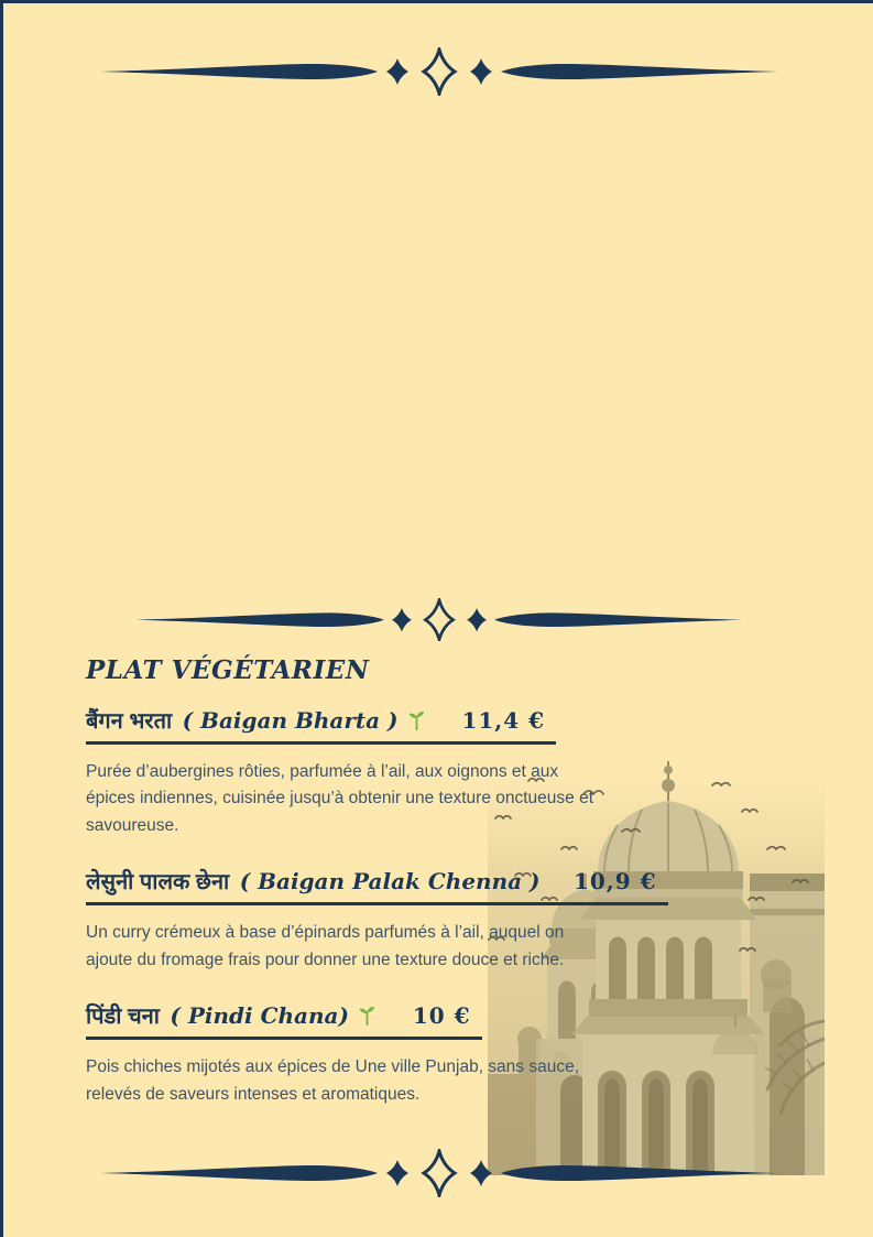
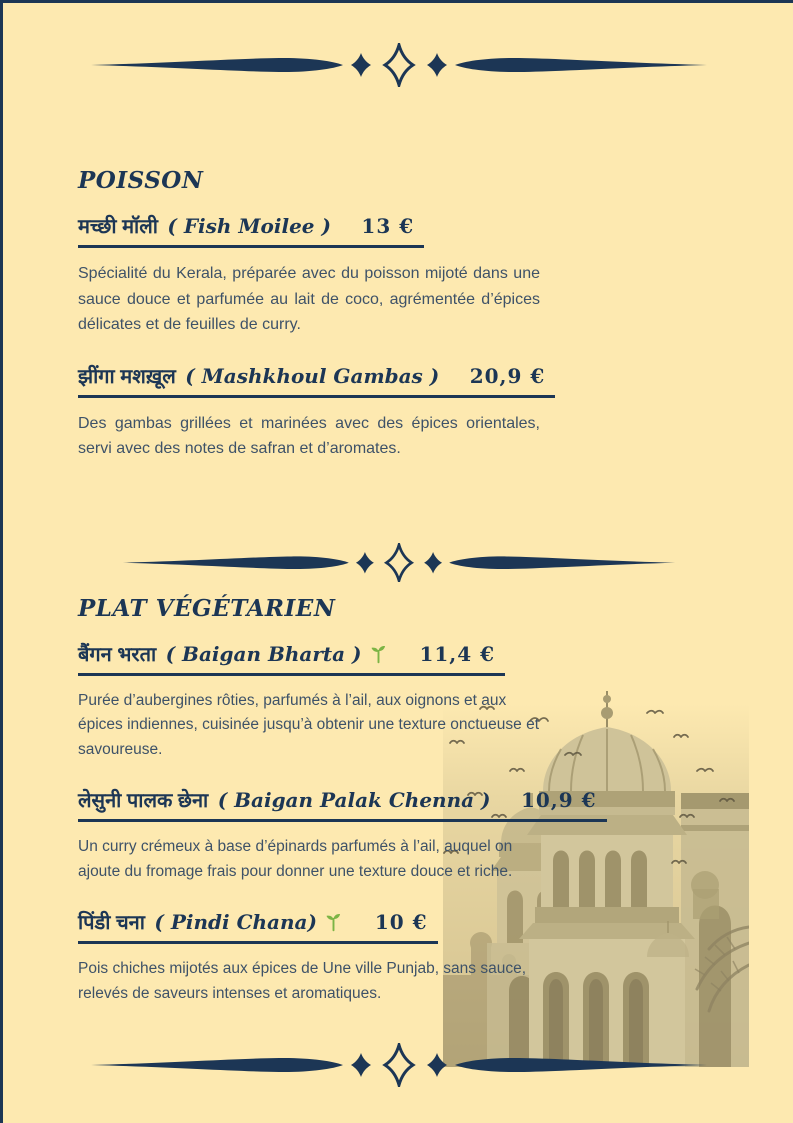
+ POISSON
+ मच्छी मॉली ( Fish Moilee ) 13 €
+ Spécialité du Kerala, préparée avec du poisson mijoté dans une sauce douce et parfumée au lait de coco, agrémentée d’épices délicates et de feuilles de curry.
+ झींगा मशख़ूल ( Mashkhoul Gambas ) 20,9 €
+ Des gambas grillées et marinées avec des épices orientales, servi avec des notes de safran et d’aromates.
  PLAT VÉGÉTARIEN
  बैंगन भरता ( Baigan Bharta ) 11,4 €
- Purée d’aubergines rôties, parfumée à l’ail, aux oignons et aux épices indiennes, cuisinée jusqu’à obtenir une texture onctueuse et savoureuse.
+ Purée d’aubergines rôties, parfumés à l’ail, aux oignons et aux épices indiennes, cuisinée jusqu’à obtenir une texture onctueuse et savoureuse.
  लेसुनी पालक छेना ( Baigan Palak Chenna ) 10,9 €
  Un curry crémeux à base d’épinards parfumés à l’ail, auquel on ajoute du fromage frais pour donner une texture douce et riche.
  पिंडी चना ( Pindi Chana) 10 €
  Pois chiches mijotés aux épices de Une ville Punjab, sans sauce, relevés de saveurs intenses et aromatiques.
